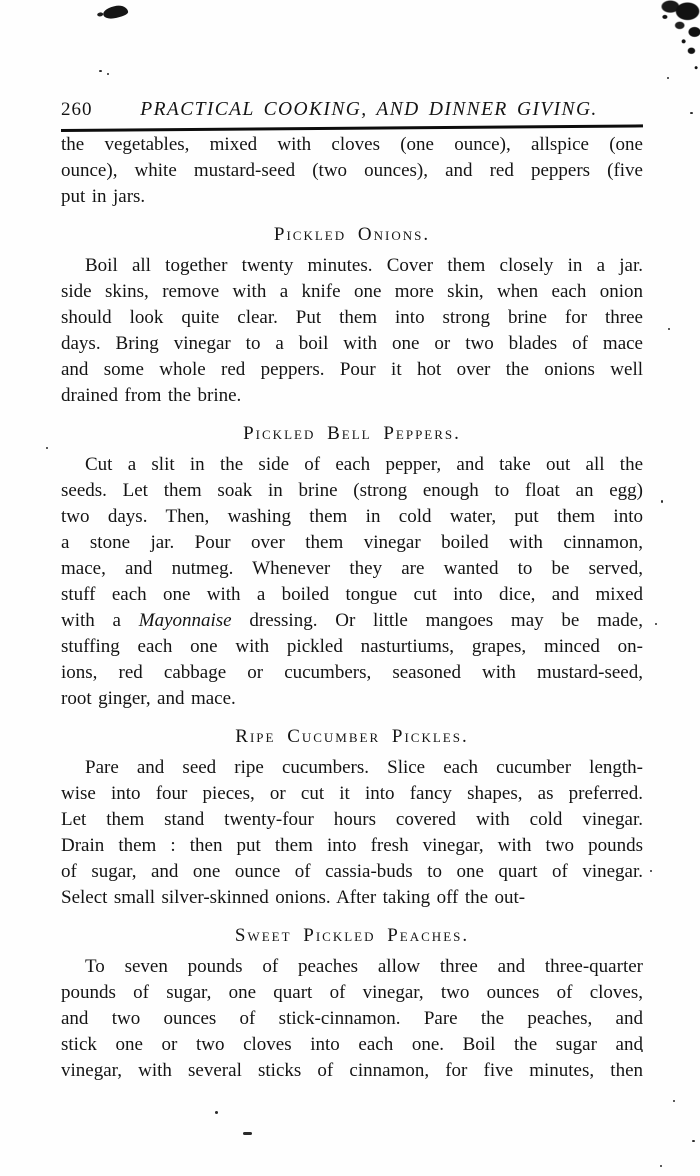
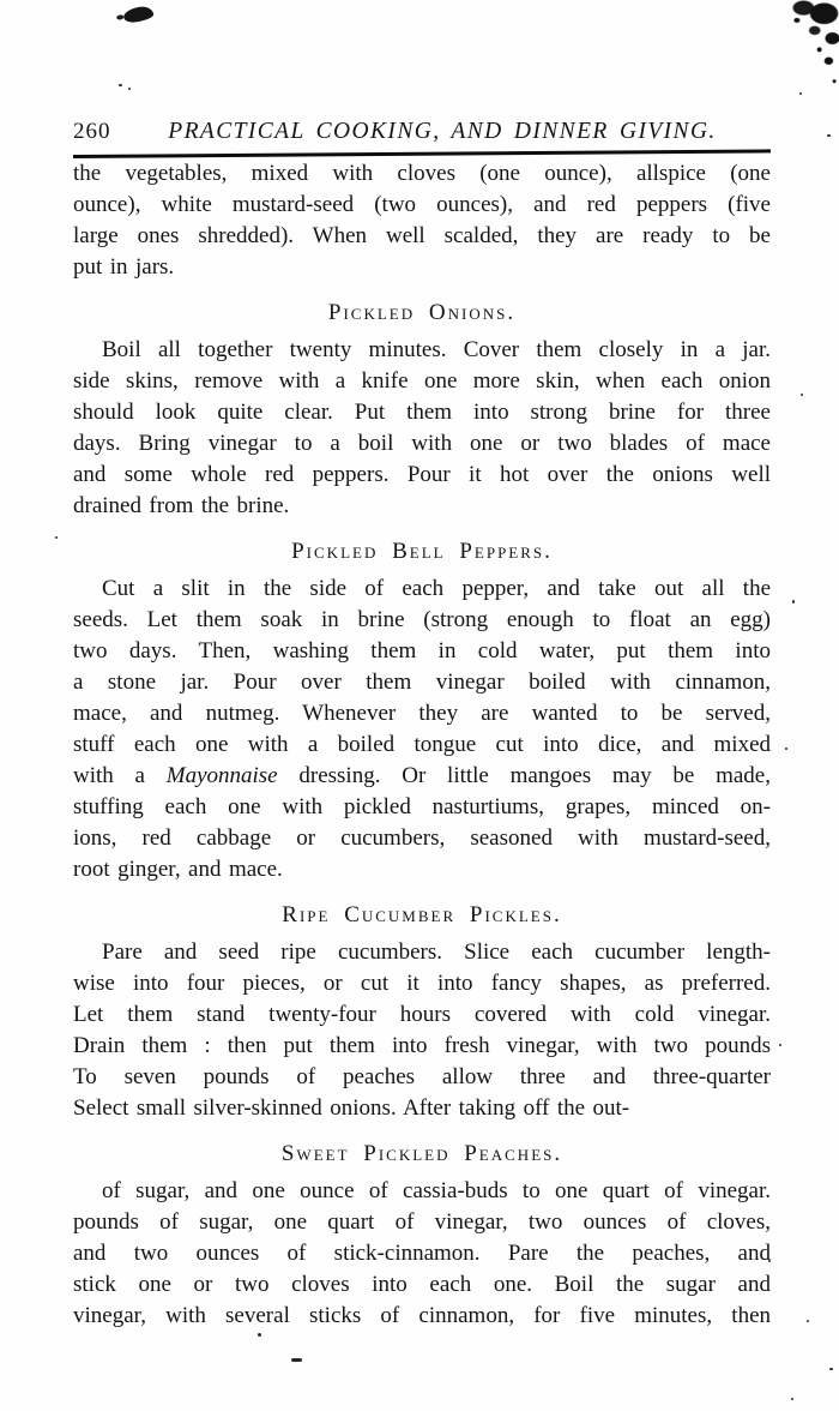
  260
  PRACTICAL COOKING, AND DINNER GIVING.
  the vegetables, mixed with cloves (one ounce), allspice (one
  ounce), white mustard-seed (two ounces), and red peppers (five
+ large ones shredded). When well scalded, they are ready to be
  put in jars.
  Pickled Onions.
  Boil all together twenty minutes. Cover them closely in a jar.
  side skins, remove with a knife one more skin, when each onion
  should look quite clear. Put them into strong brine for three
  days. Bring vinegar to a boil with one or two blades of mace
  and some whole red peppers. Pour it hot over the onions well
  drained from the brine.
  Pickled Bell Peppers.
  Cut a slit in the side of each pepper, and take out all the
  seeds. Let them soak in brine (strong enough to float an egg)
  two days. Then, washing them in cold water, put them into
  a stone jar. Pour over them vinegar boiled with cinnamon,
  mace, and nutmeg. Whenever they are wanted to be served,
  stuff each one with a boiled tongue cut into dice, and mixed
  with a Mayonnaise dressing. Or little mangoes may be made,
  stuffing each one with pickled nasturtiums, grapes, minced on-
  ions, red cabbage or cucumbers, seasoned with mustard-seed,
  root ginger, and mace.
  Ripe Cucumber Pickles.
  Pare and seed ripe cucumbers. Slice each cucumber length-
  wise into four pieces, or cut it into fancy shapes, as preferred.
  Let them stand twenty-four hours covered with cold vinegar.
  Drain them : then put them into fresh vinegar, with two pounds
- of sugar, and one ounce of cassia-buds to one quart of vinegar.
+ To seven pounds of peaches allow three and three-quarter
  Select small silver-skinned onions. After taking off the out-
  Sweet Pickled Peaches.
- To seven pounds of peaches allow three and three-quarter
+ of sugar, and one ounce of cassia-buds to one quart of vinegar.
  pounds of sugar, one quart of vinegar, two ounces of cloves,
  and two ounces of stick-cinnamon. Pare the peaches, and
  stick one or two cloves into each one. Boil the sugar and
  vinegar, with several sticks of cinnamon, for five minutes, then
